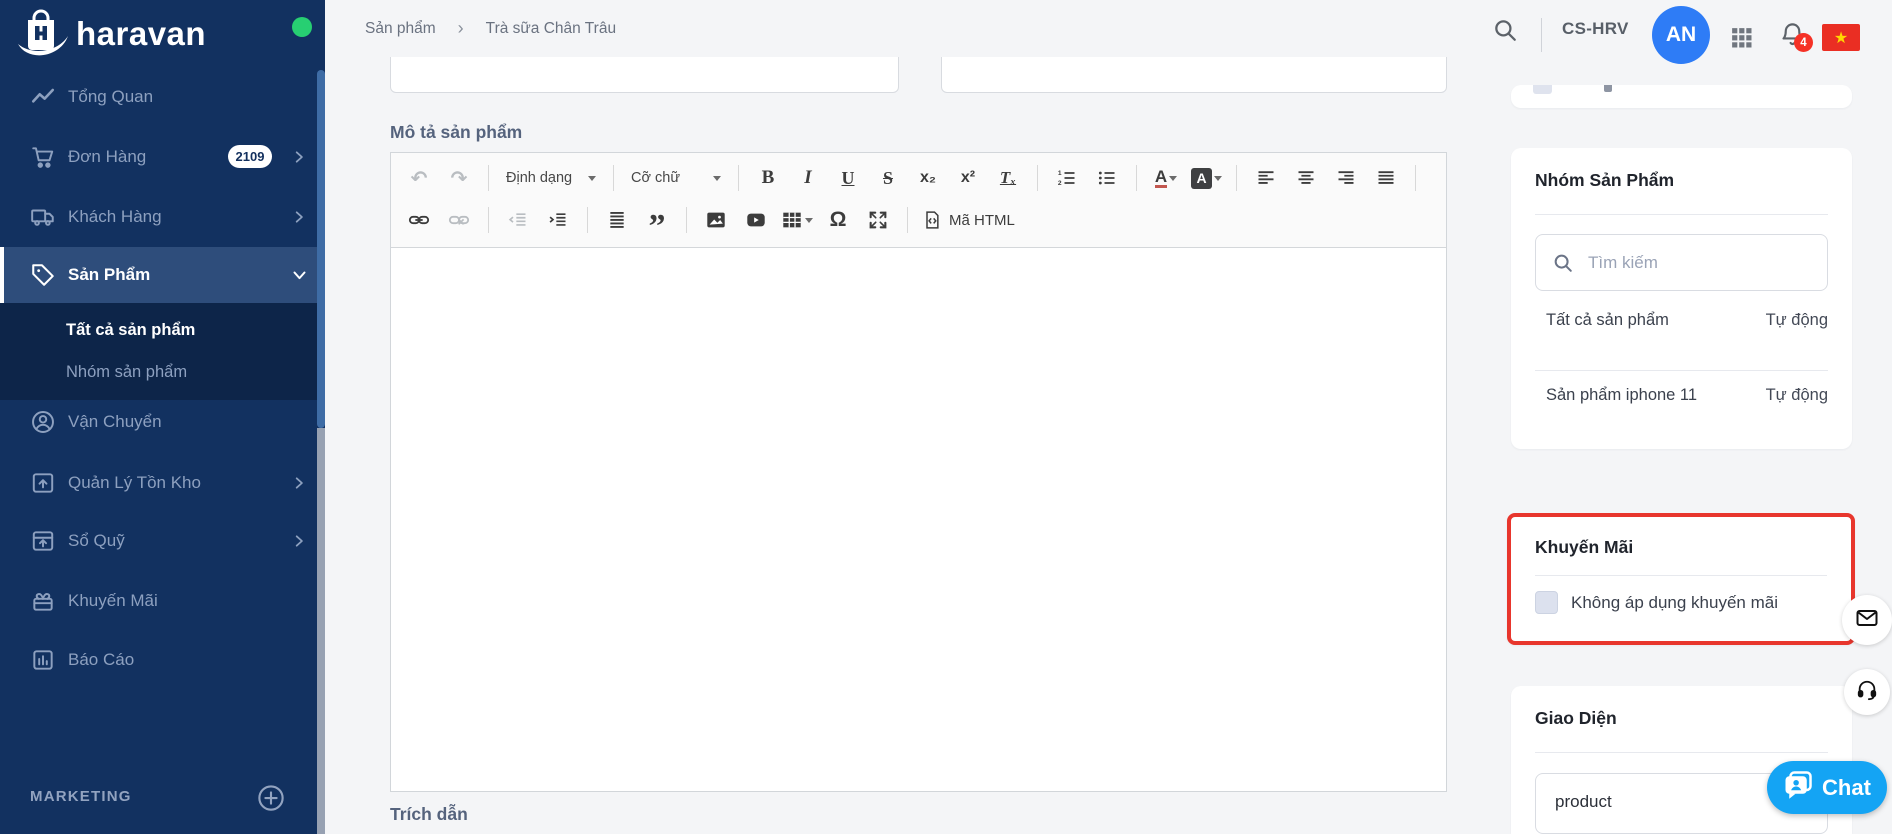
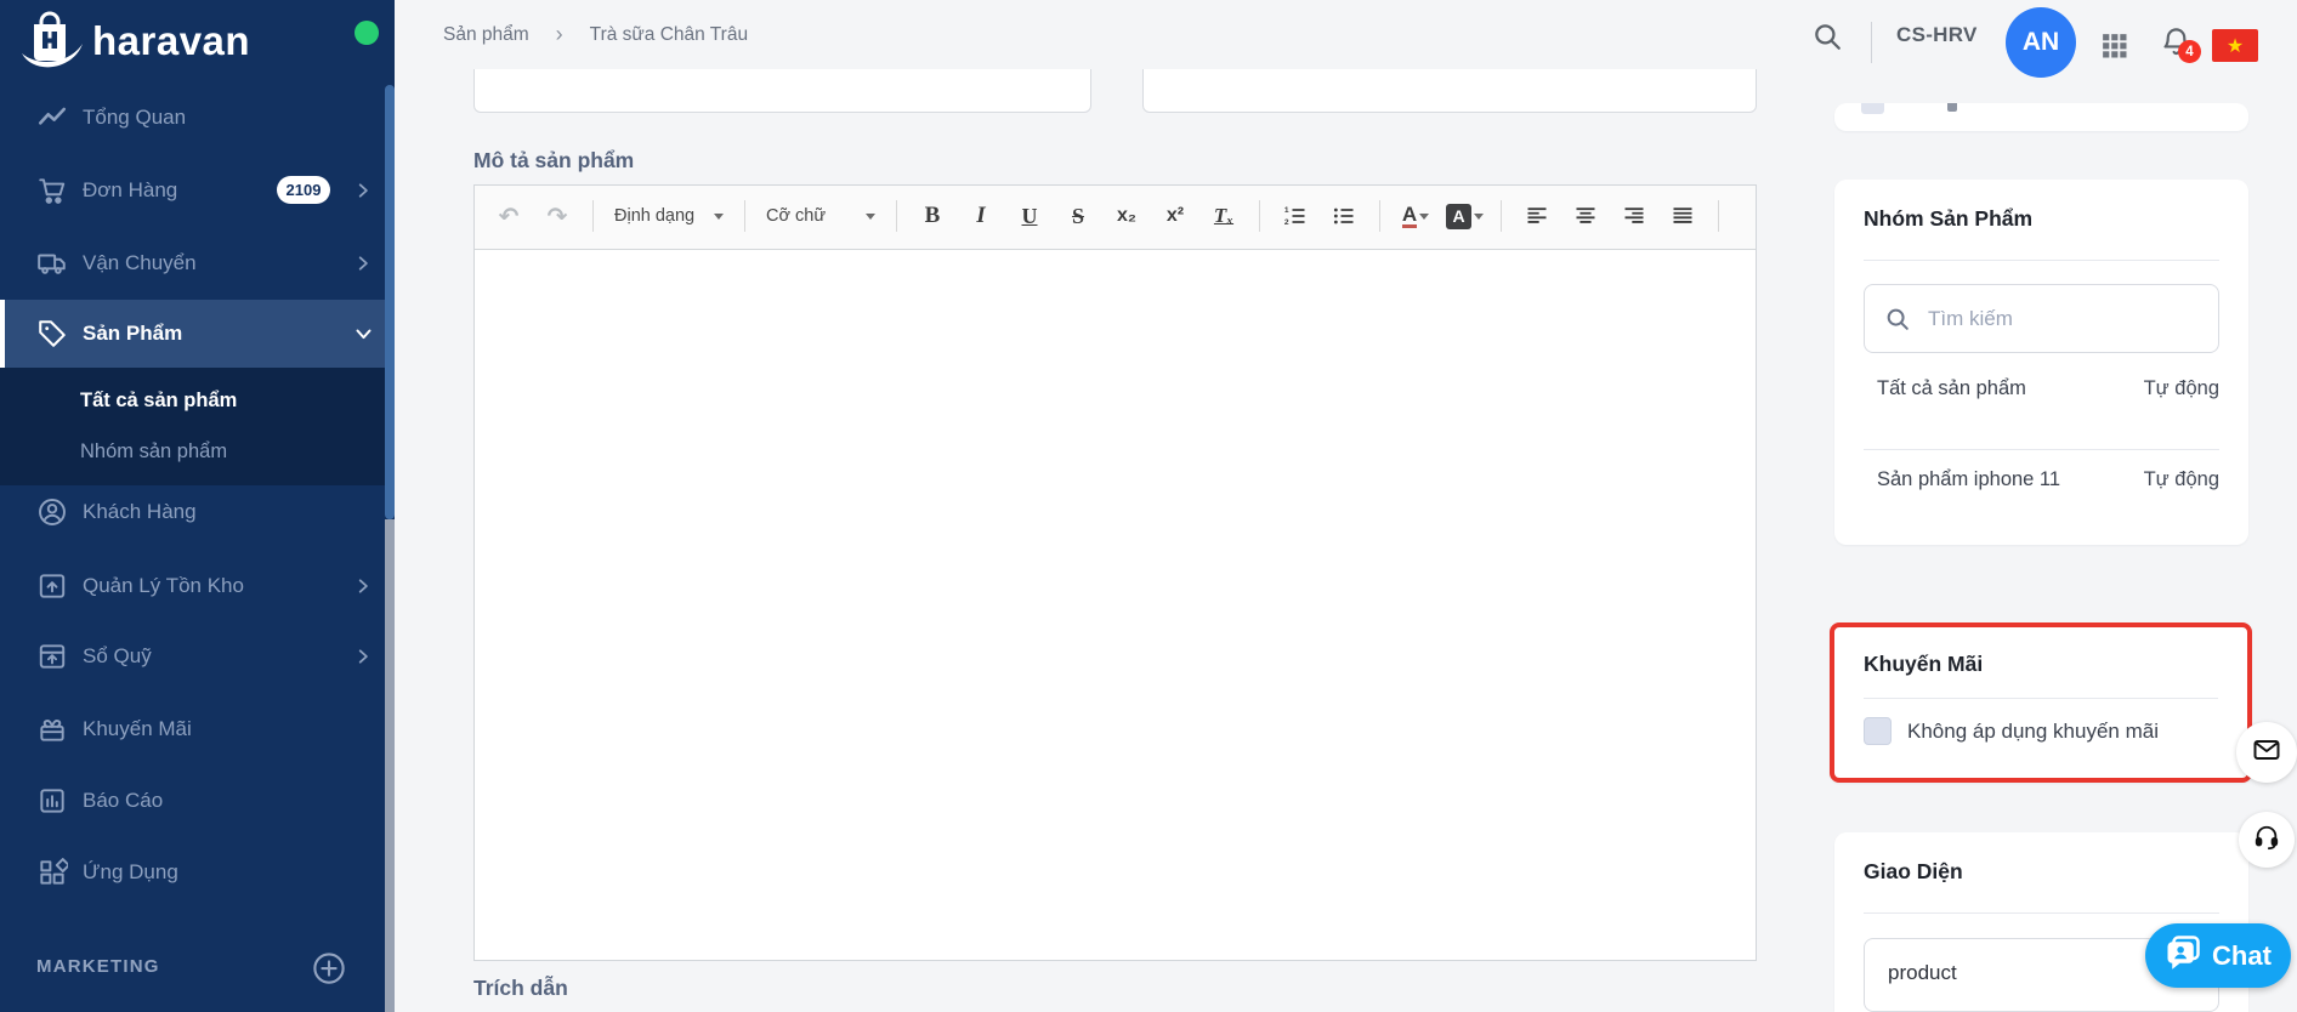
  haravan
  Tổng Quan
  Đơn Hàng
  2109
- Khách Hàng
+ Vận Chuyển
  Sản Phẩm
  Tất cả sản phẩm
  Nhóm sản phẩm
- Vận Chuyển
+ Khách Hàng
  Quản Lý Tồn Kho
  Sổ Quỹ
  Khuyến Mãi
  Báo Cáo
+ Ứng Dụng
  MARKETING
  Sản phẩm
  ›
  Trà sữa Chân Trâu
  CS-HRV
  AN
  4
  ★
  Mô tả sản phẩm
  ↶
  ↷
  Định dạng
  Cỡ chữ
  B
  I
  U
  S
  x₂
  x²
  Tₓ
  A
  A
- ”
- Ω
- Mã HTML
  Trích dẫn
  Nhóm Sản Phẩm
  Tìm kiếm
  Tất cả sản phẩm
  Tự động
  Sản phẩm iphone 11
  Tự động
  Khuyến Mãi
  Không áp dụng khuyến mãi
  Giao Diện
  product
  Chat
